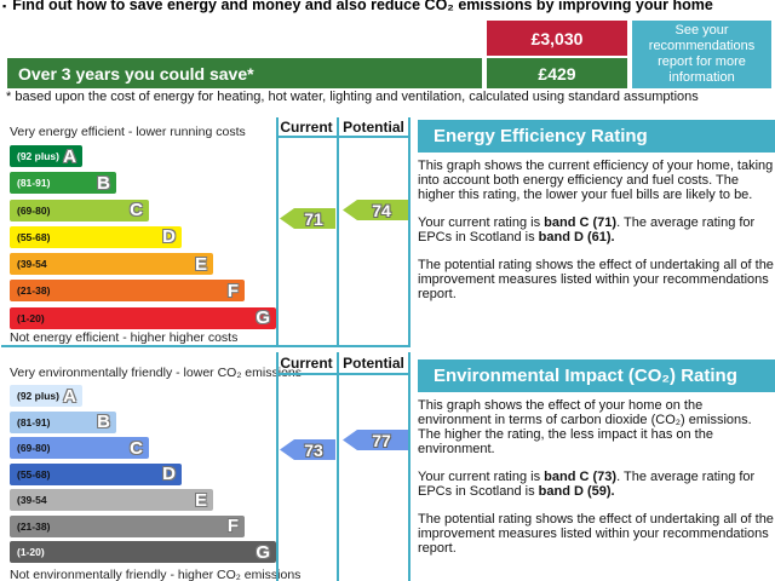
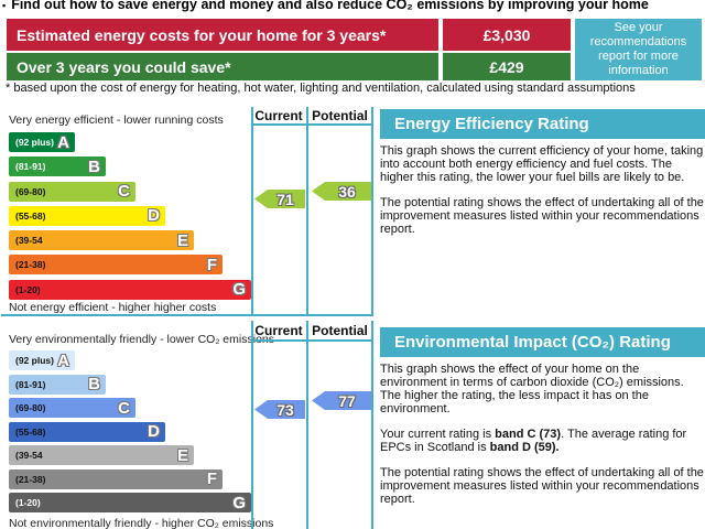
  ▪
  Find out how to save energy and money and also reduce CO₂ emissions by improving your home
+ Estimated energy costs for your home for 3 years*
  £3,030
  Over 3 years you could save*
  £429
  See your recommendations report for more information
  * based upon the cost of energy for heating, hot water, lighting and ventilation, calculated using standard assumptions
  Very energy efficient - lower running costs
  (92 plus)
  A
  (81-91)
  B
  (69-80)
  C
  (55-68)
  D
  (39-54
  E
  (21-38)
  F
  (1-20)
  G
  Not energy efficient - higher higher costs
  Current
  Potential
  71
- 74
+ 36
  Energy Efficiency Rating
  This graph shows the current efficiency of your home, taking into account both energy efficiency and fuel costs. The higher this rating, the lower your fuel bills are likely to be.
- Your current rating is band C (71). The average rating for EPCs in Scotland is band D (61).
  The potential rating shows the effect of undertaking all of the improvement measures listed within your recommendations report.
  Very environmentally friendly - lower CO₂ emis
  (92 plus)
  A
  (81-91)
  B
  (69-80)
  C
  (55-68)
  D
  (39-54
  E
  (21-38)
  F
  (1-20)
  G
  Not environmentally friendly - higher CO₂ emissions
  Current
  Potential
  73
  77
  Environmental Impact (CO₂) Rating
  This graph shows the effect of your home on the environment in terms of carbon dioxide (CO₂) emissions. The higher the rating, the less impact it has on the environment.
  Your current rating is band C (73). The average rating for EPCs in Scotland is band D (59).
  The potential rating shows the effect of undertaking all of the improvement measures listed within your recommendations report.
